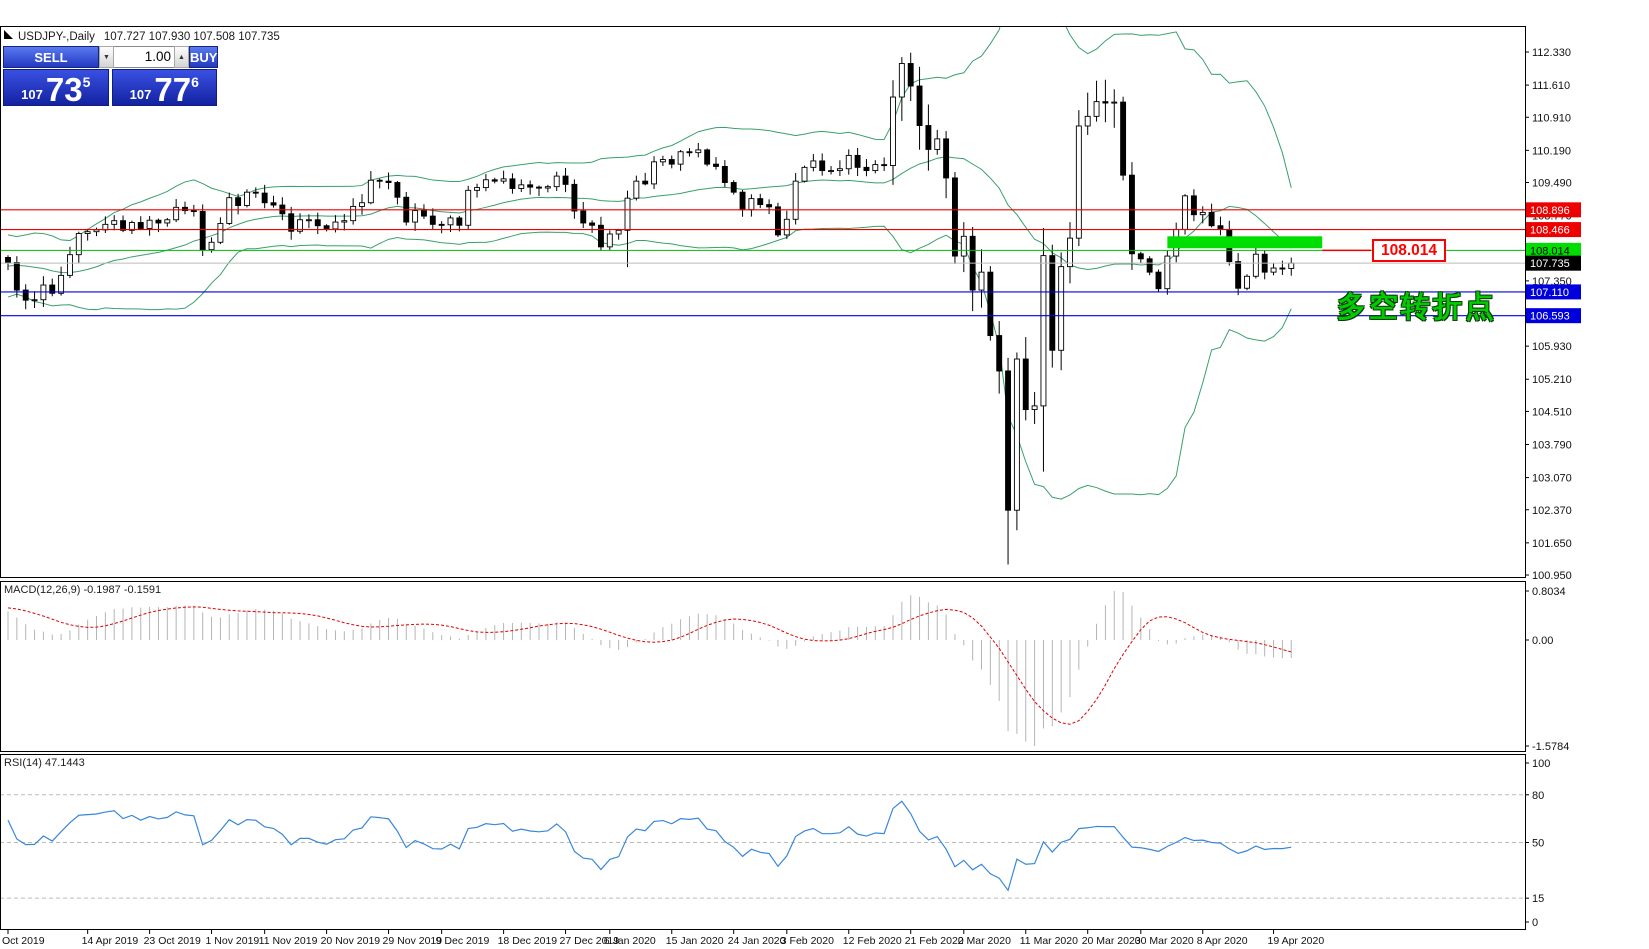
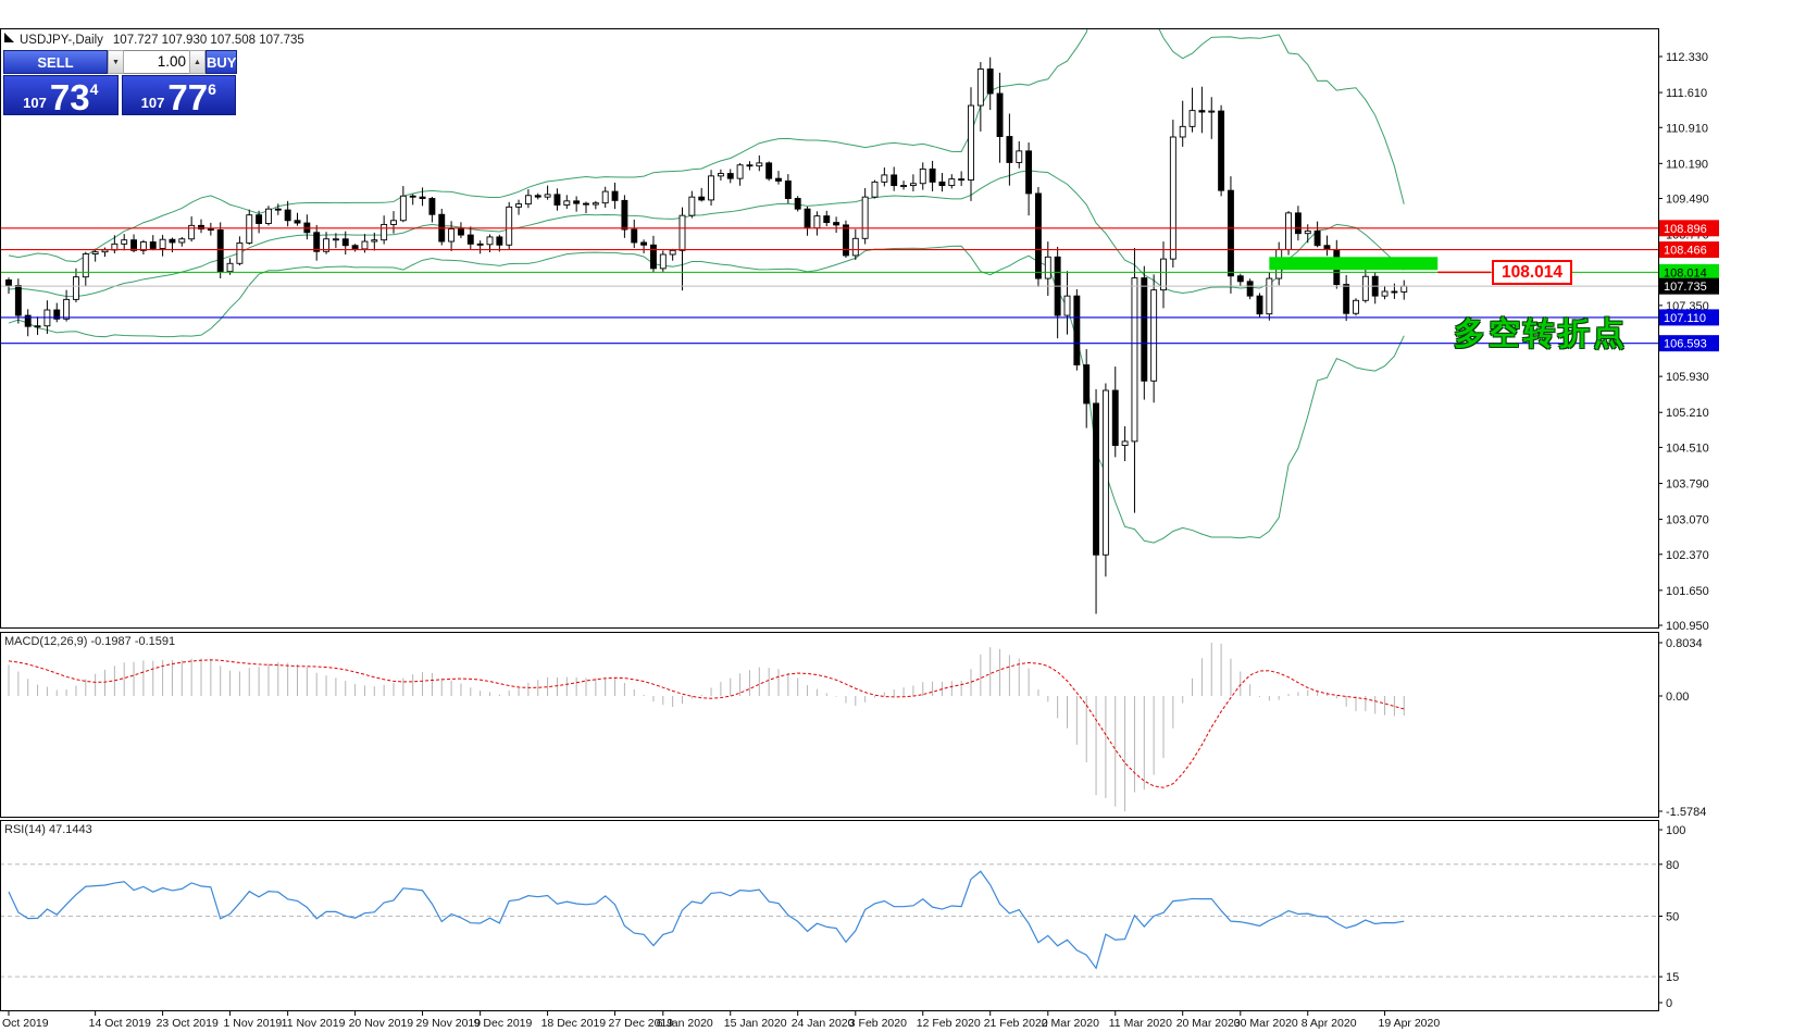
  MACD(12,26,9) -0.1987 -0.1591
  RSI(14) 47.1443
  112.330
  111.610
  110.910
  110.190
  109.490
  107.350
  105.930
  105.210
  104.510
  103.790
  103.070
  102.370
  101.650
  100.950
  108.896
  108.466
  108.014
  107.110
  106.593
  107.735
  0.8034
  0.00
  -1.5784
  100
  80
  50
  15
  0
  Oct 2019
- 14 Apr 2019
+ 14 Oct 2019
  23 Oct 2019
  1 Nov 2019
  11 Nov 2019
  20 Nov 2019
  29 Nov 2019
  9 Dec 2019
  18 Dec 2019
  27 Dec 2019
  6 Jan 2020
  15 Jan 2020
  24 Jan 2020
  3 Feb 2020
  12 Feb 2020
  21 Feb 2020
  2 Mar 2020
  11 Mar 2020
  20 Mar 2020
  30 Mar 2020
  8 Apr 2020
  19 Apr 2020
  USDJPY-,Daily
  107.727 107.930 107.508 107.735
  SELL
  1.00
  BUY
  107
  73
- 5
+ 4
  107
  77
  6
  多空转折点
  108.014
